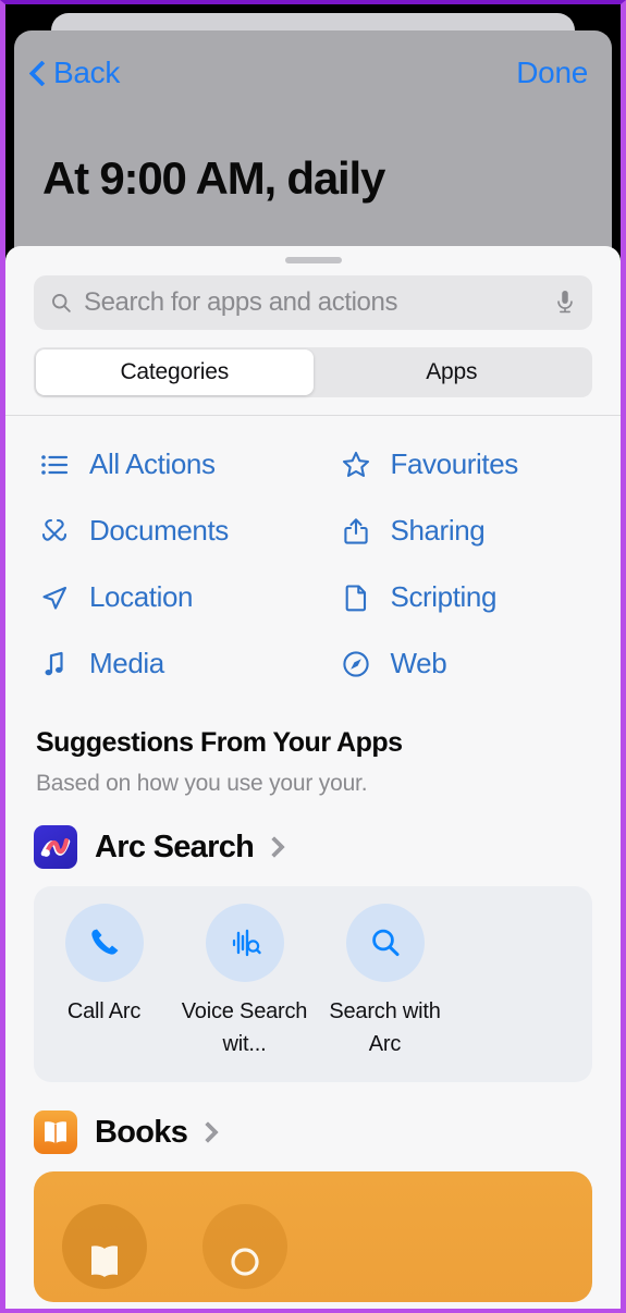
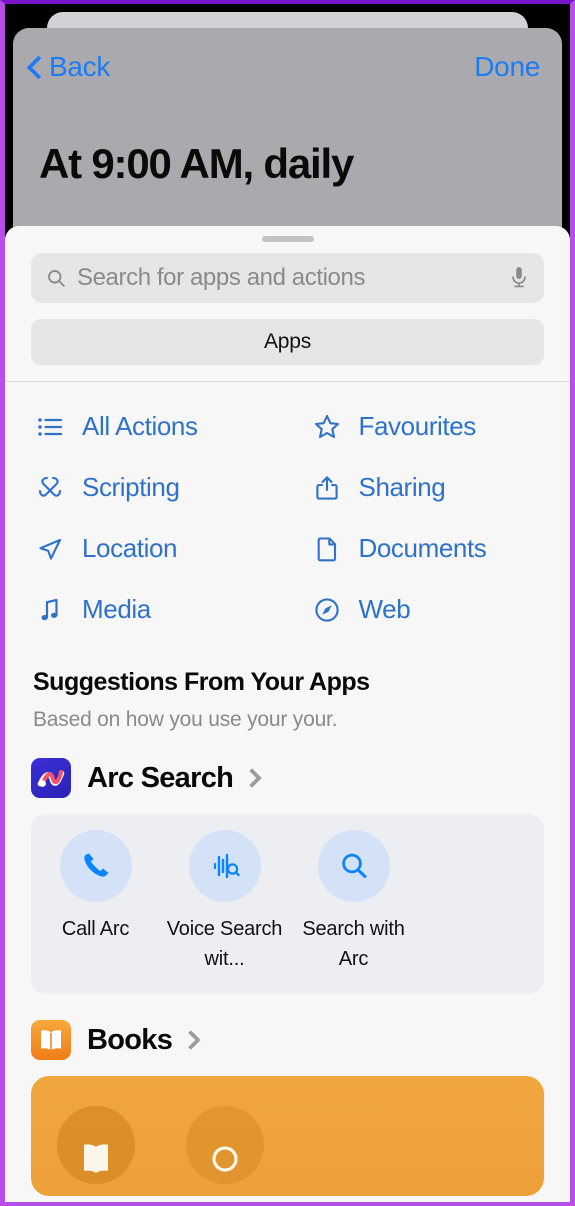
  Back
  Done
  At 9:00 AM, daily
  Search for apps and actions
- Categories
  Apps
  All Actions
  Favourites
- Documents
+ Scripting
  Sharing
  Location
- Scripting
+ Documents
  Media
  Web
  Suggestions From Your Apps
  Based on how you use your your.
  Arc Search
  Call Arc
  Voice Search wit...
  Search with Arc
  Books
